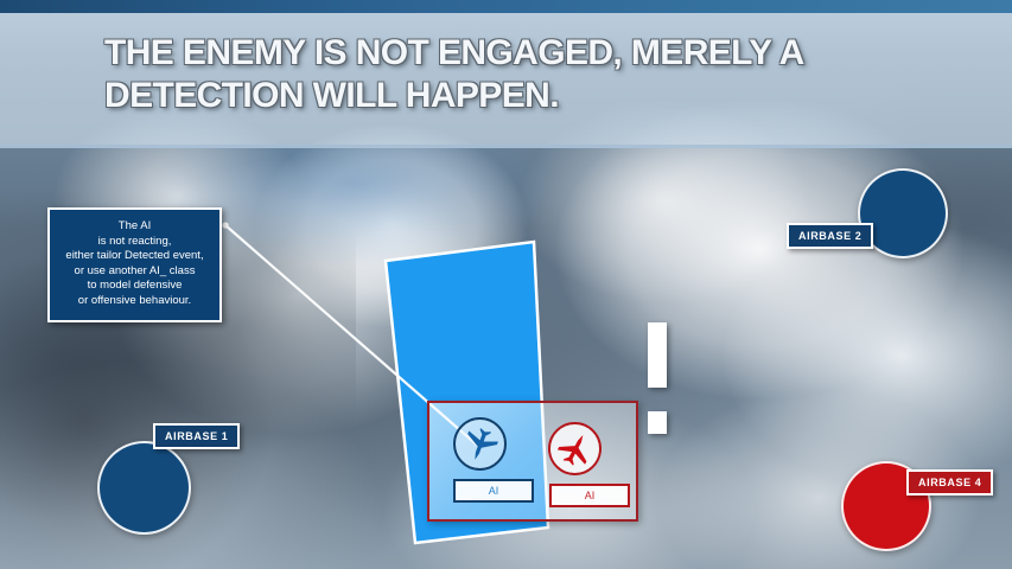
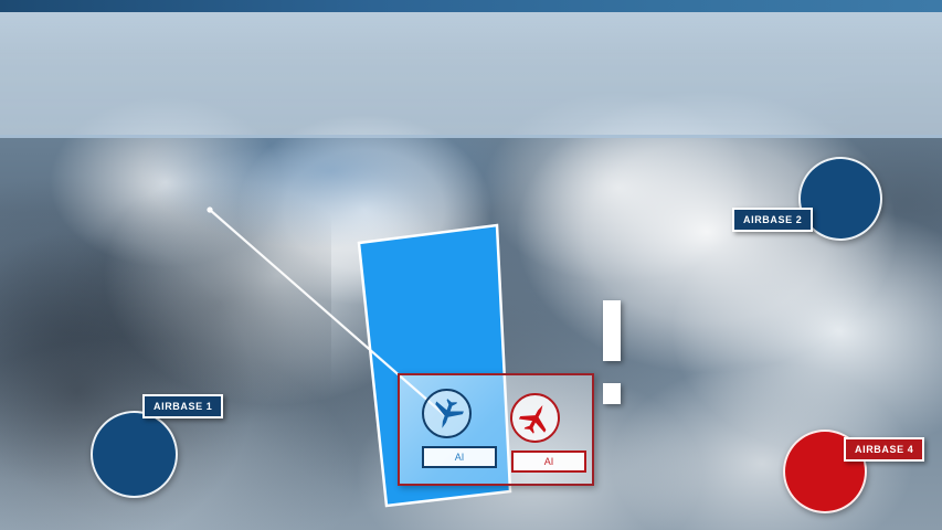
- THE ENEMY IS NOT ENGAGED, MERELY A DETECTION WILL HAPPEN.
- The AI
- is not reacting,
- either tailor Detected event,
- or use another AI_ class
- to model defensive
- or offensive behaviour.
  AIRBASE 2
  AIRBASE 1
  AIRBASE 4
  AI
  AI
